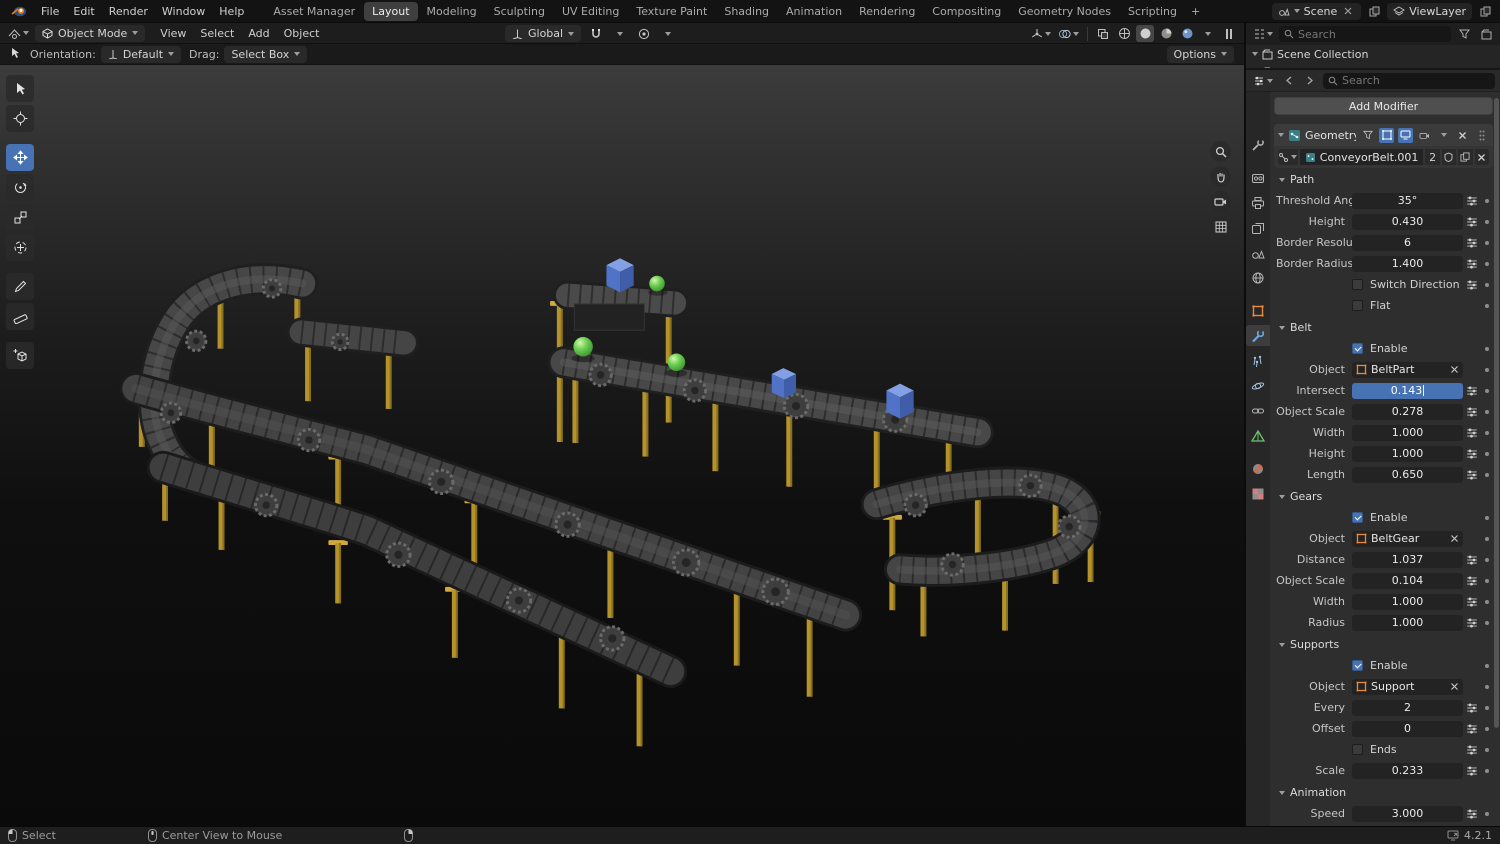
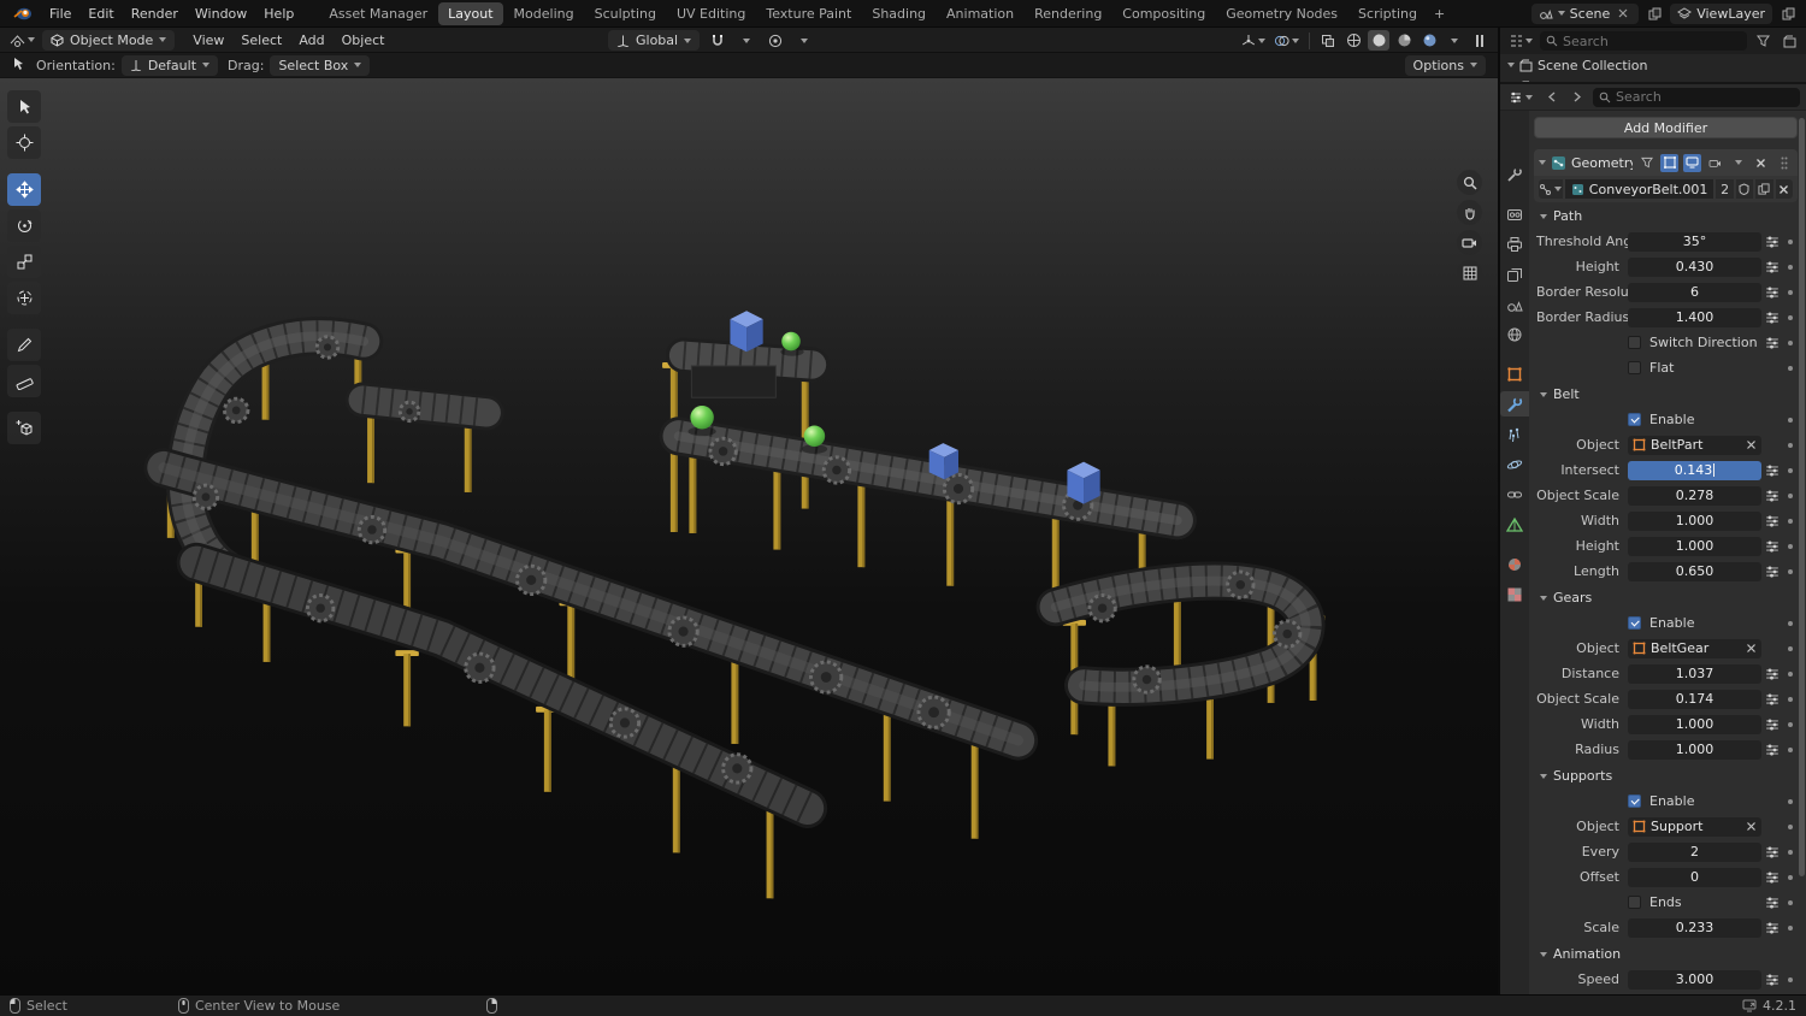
  File
  Edit
  Render
  Window
  Help
  Asset Manager
  Layout
  Modeling
  Sculpting
  UV Editing
  Texture Paint
  Shading
  Animation
  Rendering
  Compositing
  Geometry Nodes
  Scripting
  +
  Scene
  ViewLayer
  Object Mode
  View
  Select
  Add
  Object
  Global
  Orientation:
  Default
  Drag:
  Select Box
  Options
  Search
  Scene Collection
  Search
  Add Modifier
  ConveyorBelt.001
  2
  Path
  Threshold An
  35°
  Height
  0.430
  Border Resolu
  6
  Border Radius
  1.400
  Switch Direction
  Flat
  Belt
  Enable
  Object
  BeltPart
  Intersect
  0.143
  Object Scale
  0.278
  Width
  1.000
  Height
  1.000
  Length
  0.650
  Gears
  Enable
  Object
  BeltGear
  Distance
  1.037
  Object Scale
- 0.104
+ 0.174
  Width
  1.000
  Radius
  1.000
  Supports
  Enable
  Object
  Support
  Every
  2
  Offset
  0
  Ends
  Scale
  0.233
  Animation
  Speed
  3.000
  Select
  Center View to Mouse
  4.2.1
